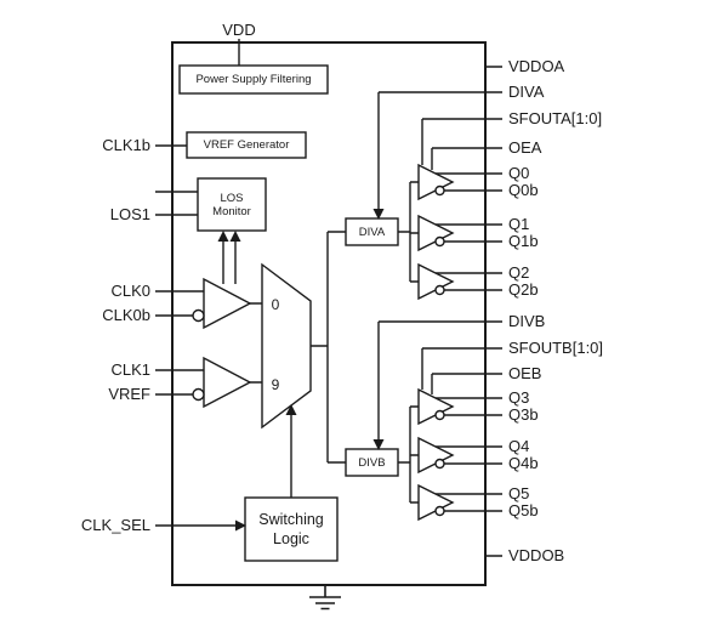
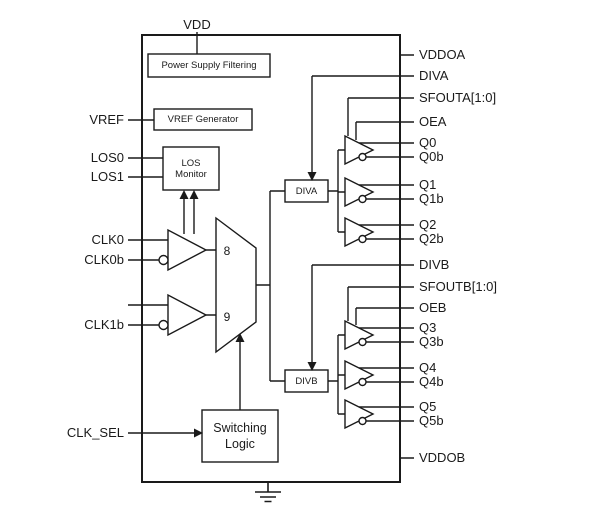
  VDD
- CLK1b
+ VREF
+ LOS0
  LOS1
  CLK0
  CLK0b
- CLK1
- VREF
+ CLK1b
  CLK_SEL
  VDDOA
  DIVA
  SFOUTA[1:0]
  OEA
  Q0
  Q0b
  Q1
  Q1b
  Q2
  Q2b
  DIVB
  SFOUTB[1:0]
  OEB
  Q3
  Q3b
  Q4
  Q4b
  Q5
  Q5b
  VDDOB
  Power Supply Filtering
  VREF Generator
  LOS
  Monitor
  DIVA
  DIVB
  Switching
  Logic
- 0
+ 8
  9
